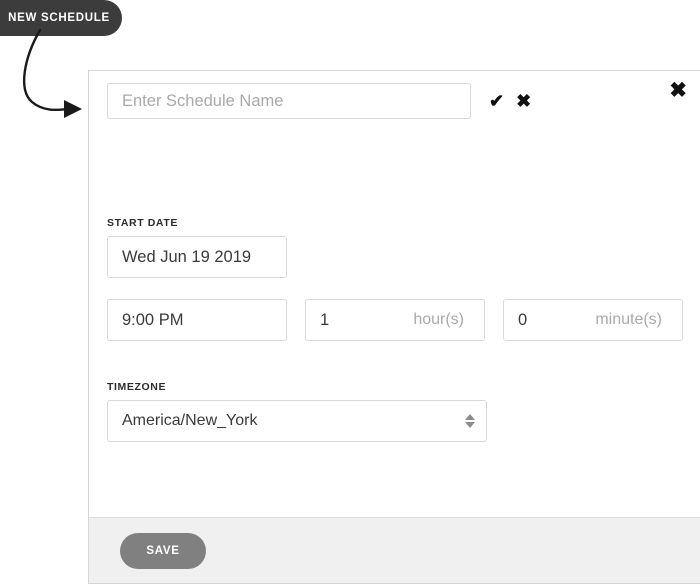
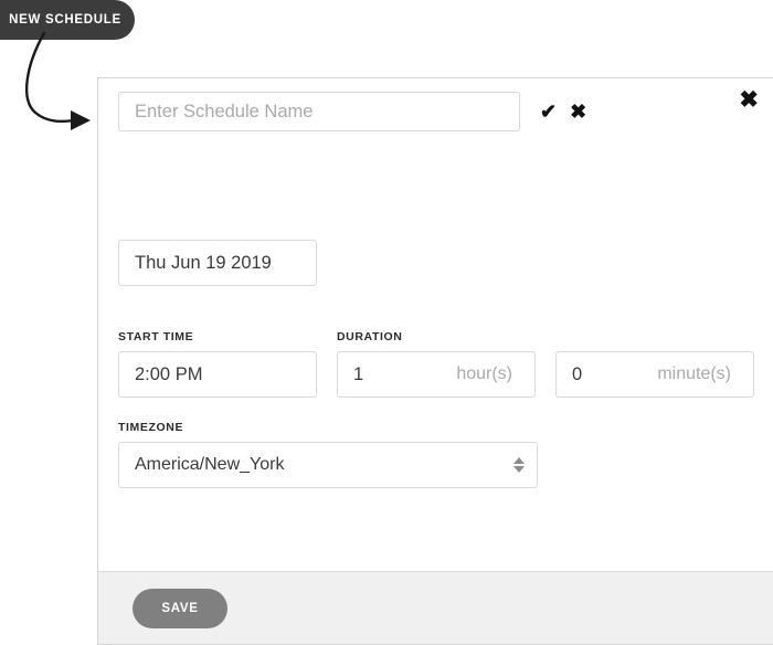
  NEW SCHEDULE
  Enter Schedule Name
  ✔
  ✖
  ✖
- START DATE
- Wed Jun 19 2019
+ Thu Jun 19 2019
+ START TIME
- 9:00 PM
+ 2:00 PM
+ DURATION
  1
  hour(s)
  0
  minute(s)
  TIMEZONE
  America/New_York
  SAVE
